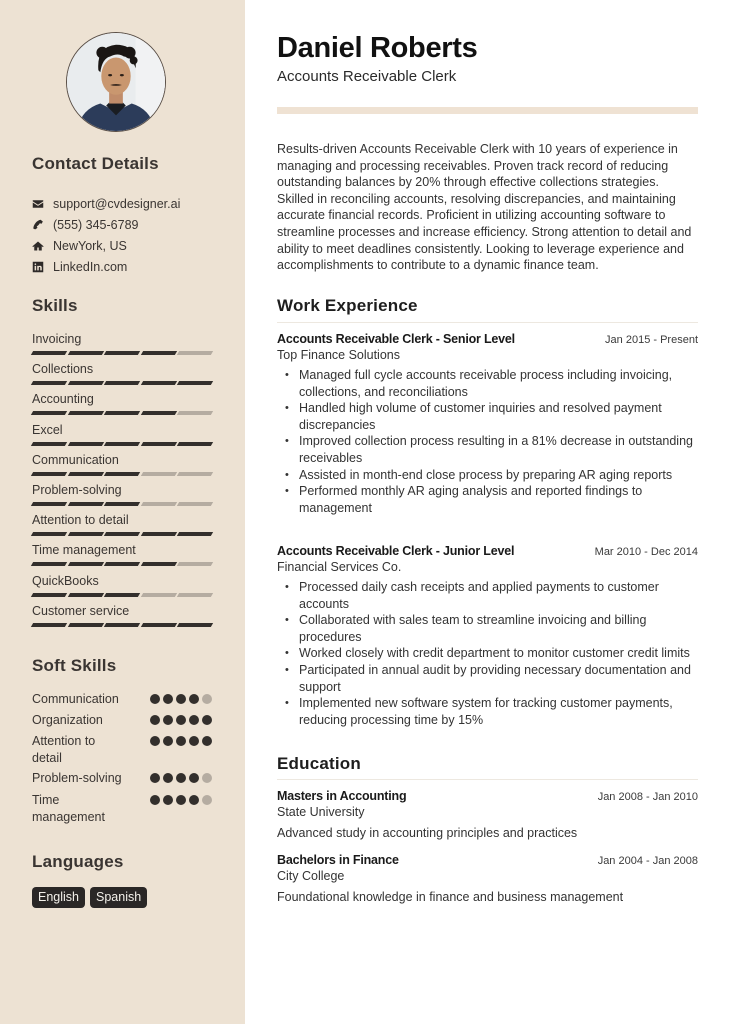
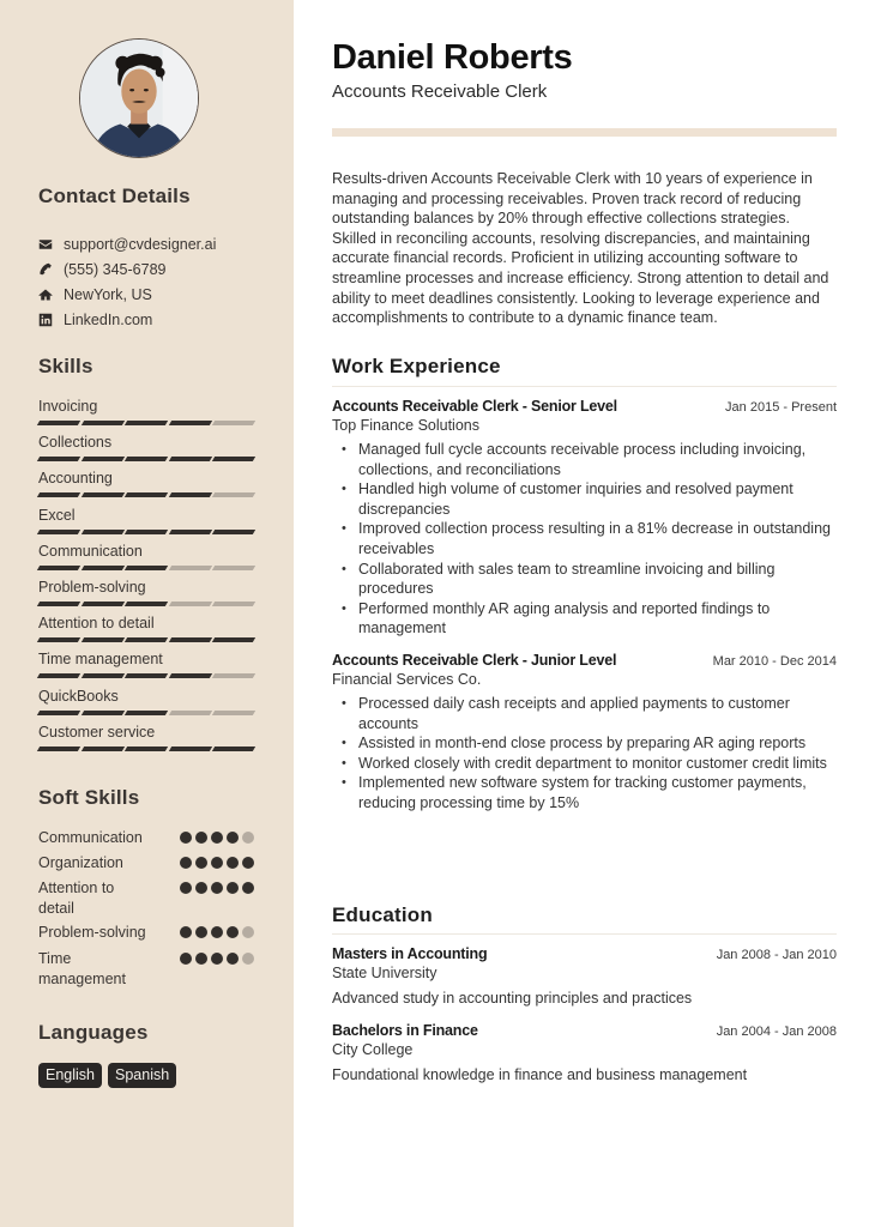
  Contact Details
  support@cvdesigner.ai
  (555) 345-6789
  NewYork, US
  LinkedIn.com
  Skills
  Invoicing
  Collections
  Accounting
  Excel
  Communication
  Problem-solving
  Attention to detail
  Time management
  QuickBooks
  Customer service
  Soft Skills
  Communication
  Organization
  Attention to detail
  Problem-solving
  Time management
  Languages
  English
  Spanish
  Daniel Roberts
  Accounts Receivable Clerk
  Results-driven Accounts Receivable Clerk with 10 years of experience in managing and processing receivables. Proven track record of reducing outstanding balances by 20% through effective collections strategies. Skilled in reconciling accounts, resolving discrepancies, and maintaining accurate financial records. Proficient in utilizing accounting software to streamline processes and increase efficiency. Strong attention to detail and ability to meet deadlines consistently. Looking to leverage experience and accomplishments to contribute to a dynamic finance team.
  Work Experience
  Accounts Receivable Clerk - Senior Level
  Jan 2015 - Present
  Top Finance Solutions
  Managed full cycle accounts receivable process including invoicing, collections, and reconciliations
  Handled high volume of customer inquiries and resolved payment discrepancies
  Improved collection process resulting in a 81% decrease in outstanding receivables
- Assisted in month-end close process by preparing AR aging reports
+ Collaborated with sales team to streamline invoicing and billing procedures
  Performed monthly AR aging analysis and reported findings to management
  Accounts Receivable Clerk - Junior Level
  Mar 2010 - Dec 2014
  Financial Services Co.
  Processed daily cash receipts and applied payments to customer accounts
- Collaborated with sales team to streamline invoicing and billing procedures
+ Assisted in month-end close process by preparing AR aging reports
  Worked closely with credit department to monitor customer credit limits
- Participated in annual audit by providing necessary documentation and support
  Implemented new software system for tracking customer payments, reducing processing time by 15%
  Education
  Masters in Accounting
  Jan 2008 - Jan 2010
  State University
  Advanced study in accounting principles and practices
  Bachelors in Finance
  Jan 2004 - Jan 2008
  City College
  Foundational knowledge in finance and business management
